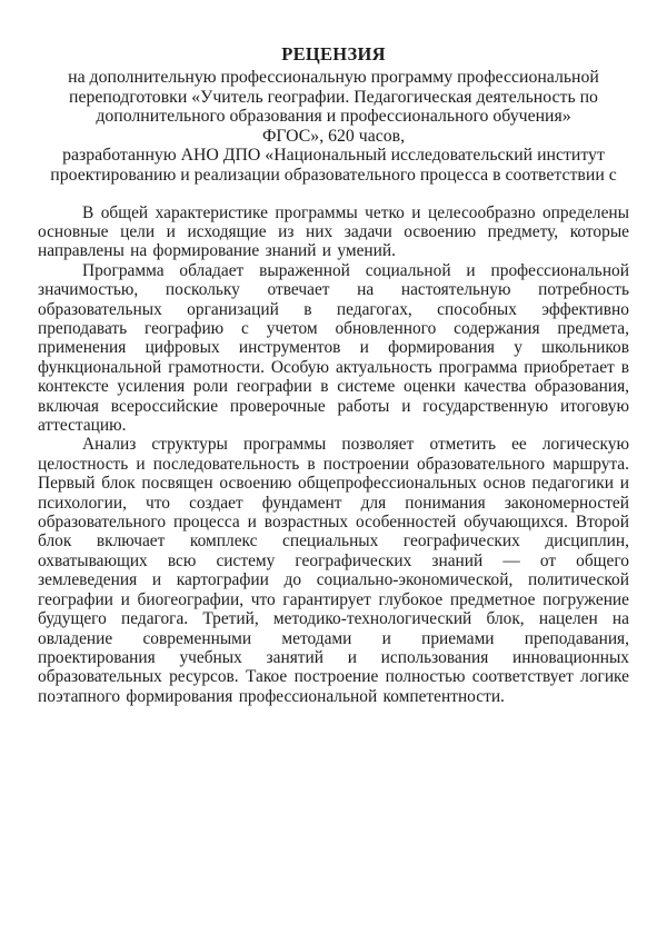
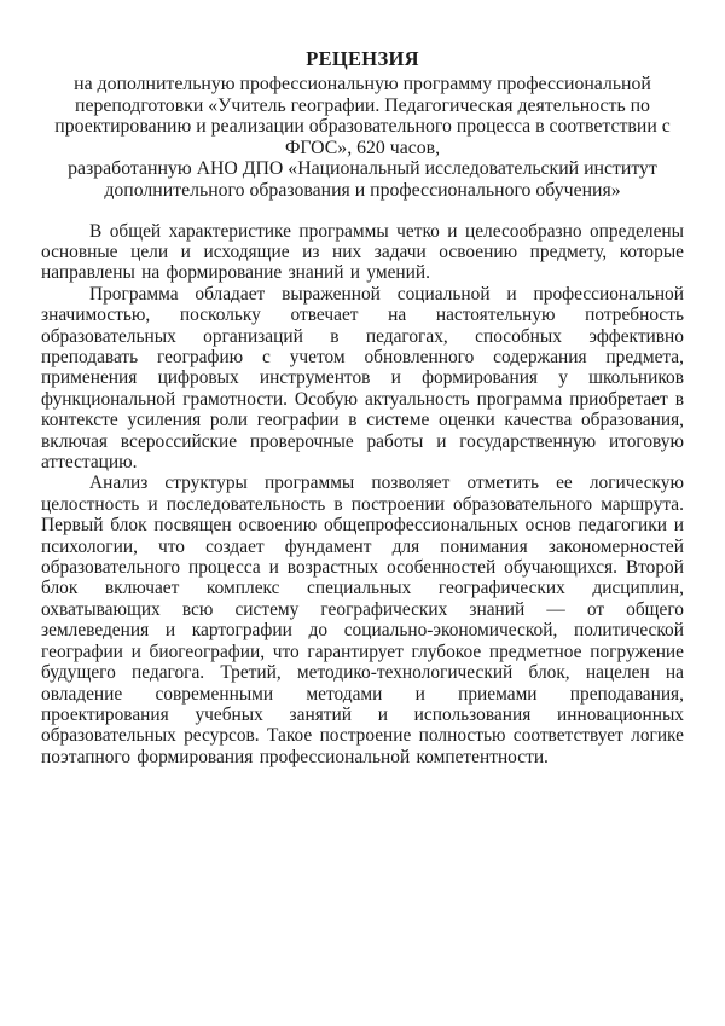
  РЕЦЕНЗИЯ
  на дополнительную профессиональную программу профессиональной
  переподготовки «Учитель географии. Педагогическая деятельность по
- дополнительного образования и профессионального обучения»
+ проектированию и реализации образовательного процесса в соответствии с
  ФГОС», 620 часов,
  разработанную АНО ДПО «Национальный исследовательский институт
- проектированию и реализации образовательного процесса в соответствии с
+ дополнительного образования и профессионального обучения»
  В общей характеристике программы четко и целесообразно определены основные цели и исходящие из них задачи освоению предмету, которые направлены на формирование знаний и умений.
  Программа обладает выраженной социальной и профессиональной значимостью, поскольку отвечает на настоятельную потребность образовательных организаций в педагогах, способных эффективно преподавать географию с учетом обновленного содержания предмета, применения цифровых инструментов и формирования у школьников функциональной грамотности. Особую актуальность программа приобретает в контексте усиления роли географии в системе оценки качества образования, включая всероссийские проверочные работы и государственную итоговую аттестацию.
  Анализ структуры программы позволяет отметить ее логическую целостность и последовательность в построении образовательного маршрута. Первый блок посвящен освоению общепрофессиональных основ педагогики и психологии, что создает фундамент для понимания закономерностей образовательного процесса и возрастных особенностей обучающихся. Второй блок включает комплекс специальных географических дисциплин, охватывающих всю систему географических знаний — от общего землеведения и картографии до социально-экономической, политической географии и биогеографии, что гарантирует глубокое предметное погружение будущего педагога. Третий, методико-технологический блок, нацелен на овладение современными методами и приемами преподавания, проектирования учебных занятий и использования инновационных образовательных ресурсов. Такое построение полностью соответствует логике поэтапного формирования профессиональной компетентности.
